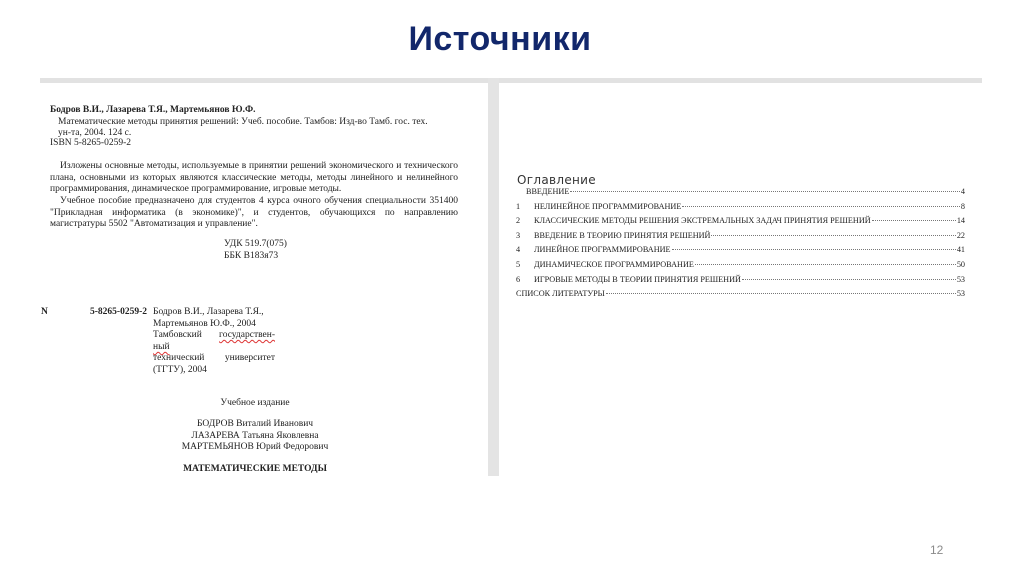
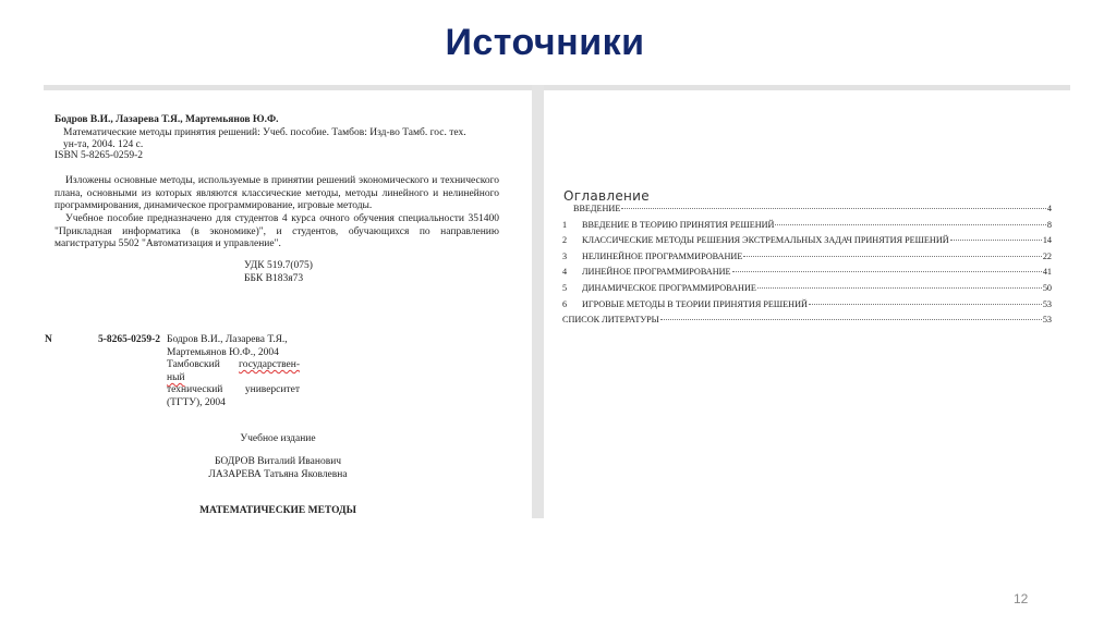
  Источники
  Бодров В.И., Лазарева Т.Я., Мартемьянов Ю.Ф.
  Математические методы принятия решений: Учеб. пособие. Тамбов: Изд-во Тамб. гос. тех.
  ун-та, 2004. 124 с.
  ISBN 5-8265-0259-2
  Изложены основные методы, используемые в принятии решений экономического и технического плана, основными из которых являются классические методы, методы линейного и нелинейного программирования, динамическое программирование, игровые методы.
  Учебное пособие предназначено для студентов 4 курса очного обучения специальности 351400 "Прикладная информатика (в экономике)", и студентов, обучающихся по направлению магистратуры 5502 "Автоматизация и управление".
  УДК 519.7(075)
  ББК В183я73
  N
  5-8265-0259-2
  Бодров В.И., Лазарева Т.Я.,
  Мартемьянов Ю.Ф., 2004
  Тамбовский
  государствен-
  ный
  технический
  университет
  (ТГТУ), 2004
  Учебное издание
  БОДРОВ Виталий Иванович
  ЛАЗАРЕВА Татьяна Яковлевна
- МАРТЕМЬЯНОВ Юрий Федорович
  МАТЕМАТИЧЕСКИЕ МЕТОДЫ
  Оглавление
  ВВЕДЕНИЕ
  4
  1
- НЕЛИНЕЙНОЕ ПРОГРАММИРОВАНИЕ
+ ВВЕДЕНИЕ В ТЕОРИЮ ПРИНЯТИЯ РЕШЕНИЙ
  8
  2
  КЛАССИЧЕСКИЕ МЕТОДЫ РЕШЕНИЯ ЭКСТРЕМАЛЬНЫХ ЗАДАЧ ПРИНЯТИЯ РЕШЕНИЙ
  14
  3
- ВВЕДЕНИЕ В ТЕОРИЮ ПРИНЯТИЯ РЕШЕНИЙ
+ НЕЛИНЕЙНОЕ ПРОГРАММИРОВАНИЕ
  22
  4
  ЛИНЕЙНОЕ ПРОГРАММИРОВАНИЕ
  41
  5
  ДИНАМИЧЕСКОЕ ПРОГРАММИРОВАНИЕ
  50
  6
  ИГРОВЫЕ МЕТОДЫ В ТЕОРИИ ПРИНЯТИЯ РЕШЕНИЙ
  53
  СПИСОК ЛИТЕРАТУРЫ
  53
  12
